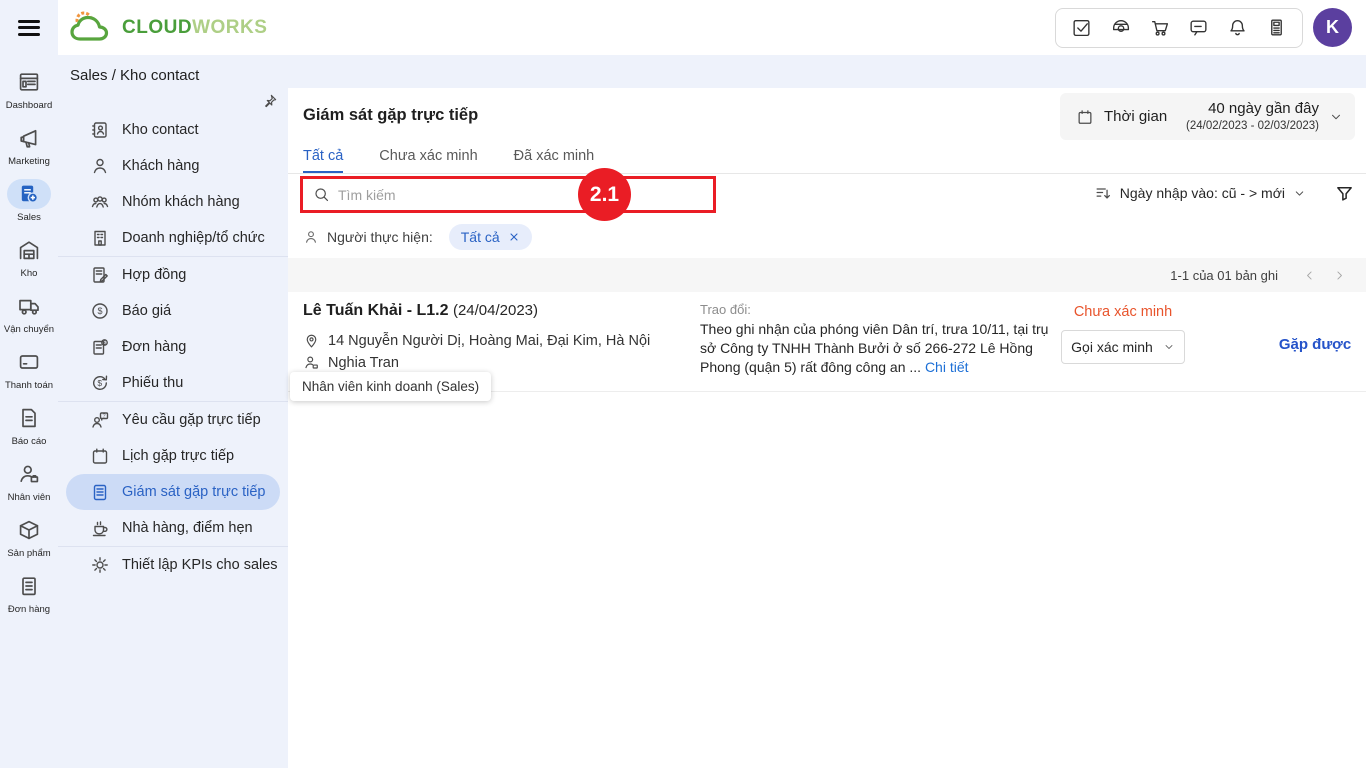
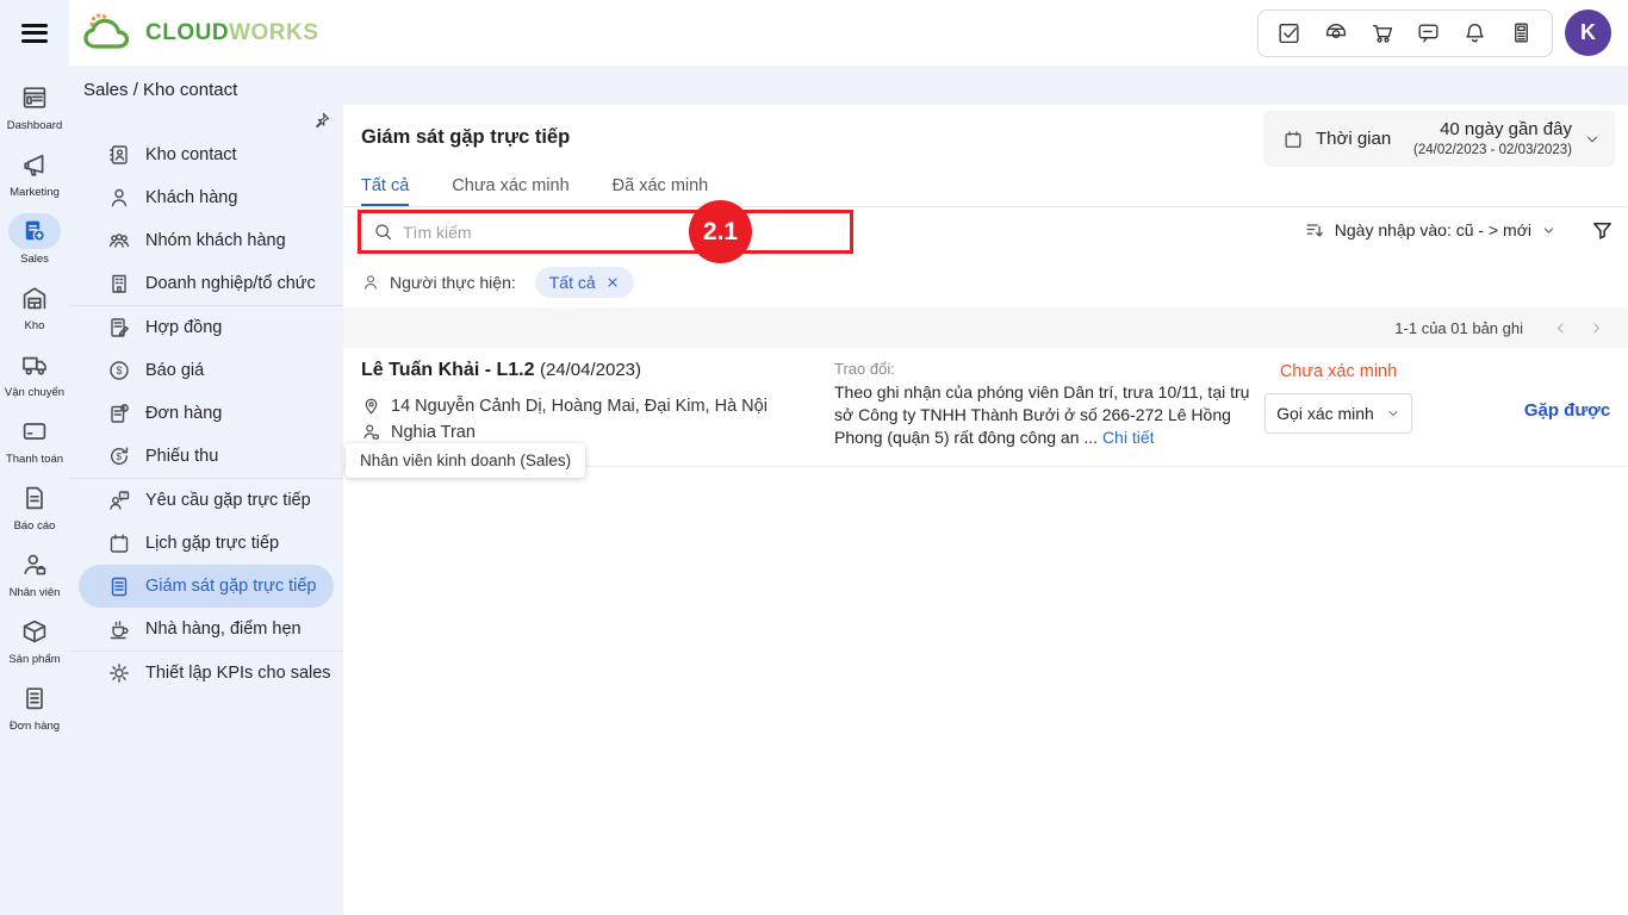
  CLOUDWORKS
  K
  Dashboard
  Marketing
  Sales
  Kho
  Vận chuyển
  Thanh toán
  Báo cáo
  Nhân viên
  Sản phẩm
  Đơn hàng
  Sales / Kho contact
  Kho contact
  Khách hàng
  Nhóm khách hàng
  Doanh nghiệp/tổ chức
  Hợp đồng
  $
  Báo giá
  Đơn hàng
  $
  Phiếu thu
  Yêu cầu gặp trực tiếp
  Lịch gặp trực tiếp
  Giám sát gặp trực tiếp
  Nhà hàng, điểm hẹn
  Thiết lập KPIs cho sales
  Giám sát gặp trực tiếp
  Thời gian
  40 ngày gần đây
  (24/02/2023 - 02/03/2023)
  Tất cả
  Chưa xác minh
  Đã xác minh
  Tìm kiếm
  2.1
  Ngày nhập vào: cũ - > mới
  Người thực hiện:
  Tất cả
  1-1 của 01 bản ghi
  Lê Tuấn Khải - L1.2 (24/04/2023)
- 14 Nguyễn Người Dị, Hoàng Mai, Đại Kim, Hà Nội
+ 14 Nguyễn Cảnh Dị, Hoàng Mai, Đại Kim, Hà Nội
  Nghia Tran
  Trao đổi:
  Theo ghi nhận của phóng viên Dân trí, trưa 10/11, tại trụ sở Công ty TNHH Thành Bưởi ở số 266-272 Lê Hồng Phong (quận 5) rất đông công an ... Chi tiết
  Chưa xác minh
  Gọi xác minh
  Gặp được
  Nhân viên kinh doanh (Sales)
